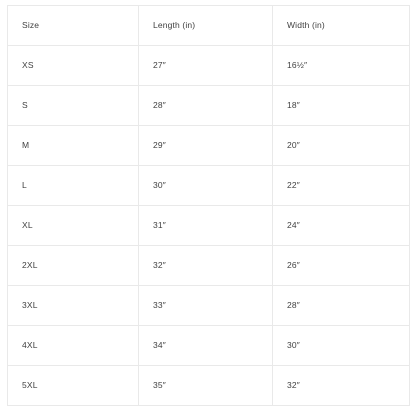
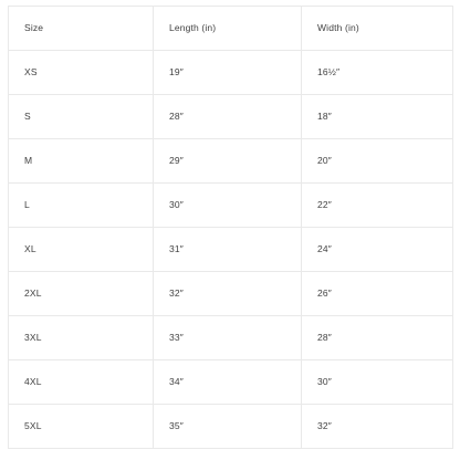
  Size	Length (in)	Width (in)
- XS	27″	16½″
+ XS	19″	16½″
  S	28″	18″
  M	29″	20″
  L	30″	22″
  XL	31″	24″
  2XL	32″	26″
  3XL	33″	28″
  4XL	34″	30″
  5XL	35″	32″
